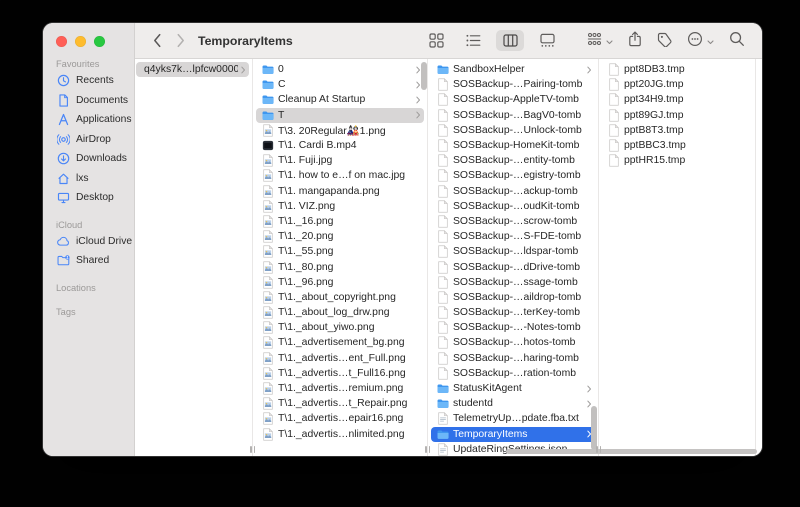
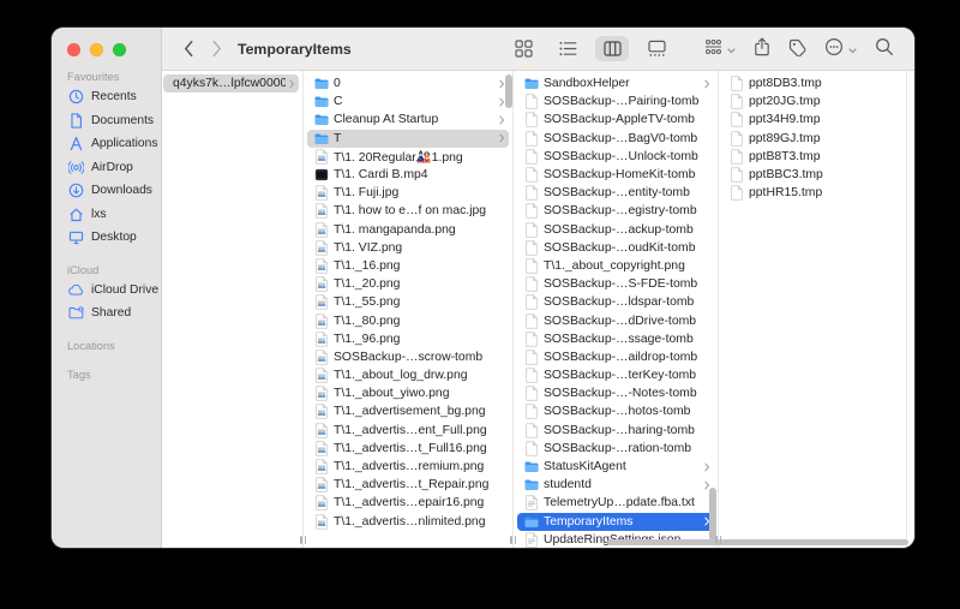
  Favourites
  Recents
  Documents
  Applications
  AirDrop
  Downloads
  lxs
  Desktop
  iCloud
  iCloud Drive
  Shared
  Locations
  Tags
  TemporaryItems
  q4yks7k…lpfcw0000
  0
  C
  Cleanup At Startup
  T
- T\3. 20Regular🎎1.png
+ T\1. 20Regular🎎1.png
  T\1. Cardi B.mp4
  T\1. Fuji.jpg
  T\1. how to e…f on mac.jpg
  T\1. mangapanda.png
  T\1. VIZ.png
  T\1._16.png
  T\1._20.png
  T\1._55.png
  T\1._80.png
  T\1._96.png
- T\1._about_copyright.png
+ SOSBackup-…scrow-tomb
  T\1._about_log_drw.png
  T\1._about_yiwo.png
  T\1._advertisement_bg.png
  T\1._advertis…ent_Full.png
  T\1._advertis…t_Full16.png
  T\1._advertis…remium.png
  T\1._advertis…t_Repair.png
  T\1._advertis…epair16.png
  T\1._advertis…nlimited.png
  SandboxHelper
  SOSBackup-…Pairing-tomb
  SOSBackup-AppleTV-tomb
  SOSBackup-…BagV0-tomb
  SOSBackup-…Unlock-tomb
  SOSBackup-HomeKit-tomb
  SOSBackup-…entity-tomb
  SOSBackup-…egistry-tomb
  SOSBackup-…ackup-tomb
  SOSBackup-…oudKit-tomb
- SOSBackup-…scrow-tomb
+ T\1._about_copyright.png
  SOSBackup-…S-FDE-tomb
  SOSBackup-…ldspar-tomb
  SOSBackup-…dDrive-tomb
  SOSBackup-…ssage-tomb
  SOSBackup-…aildrop-tomb
  SOSBackup-…terKey-tomb
  SOSBackup-…-Notes-tomb
  SOSBackup-…hotos-tomb
  SOSBackup-…haring-tomb
  SOSBackup-…ration-tomb
  StatusKitAgent
  studentd
  TelemetryUp…pdate.fba.txt
  TemporaryItems
  ppt8DB3.tmp
  ppt20JG.tmp
  ppt34H9.tmp
  ppt89GJ.tmp
  pptB8T3.tmp
  pptBBC3.tmp
  pptHR15.tmp
